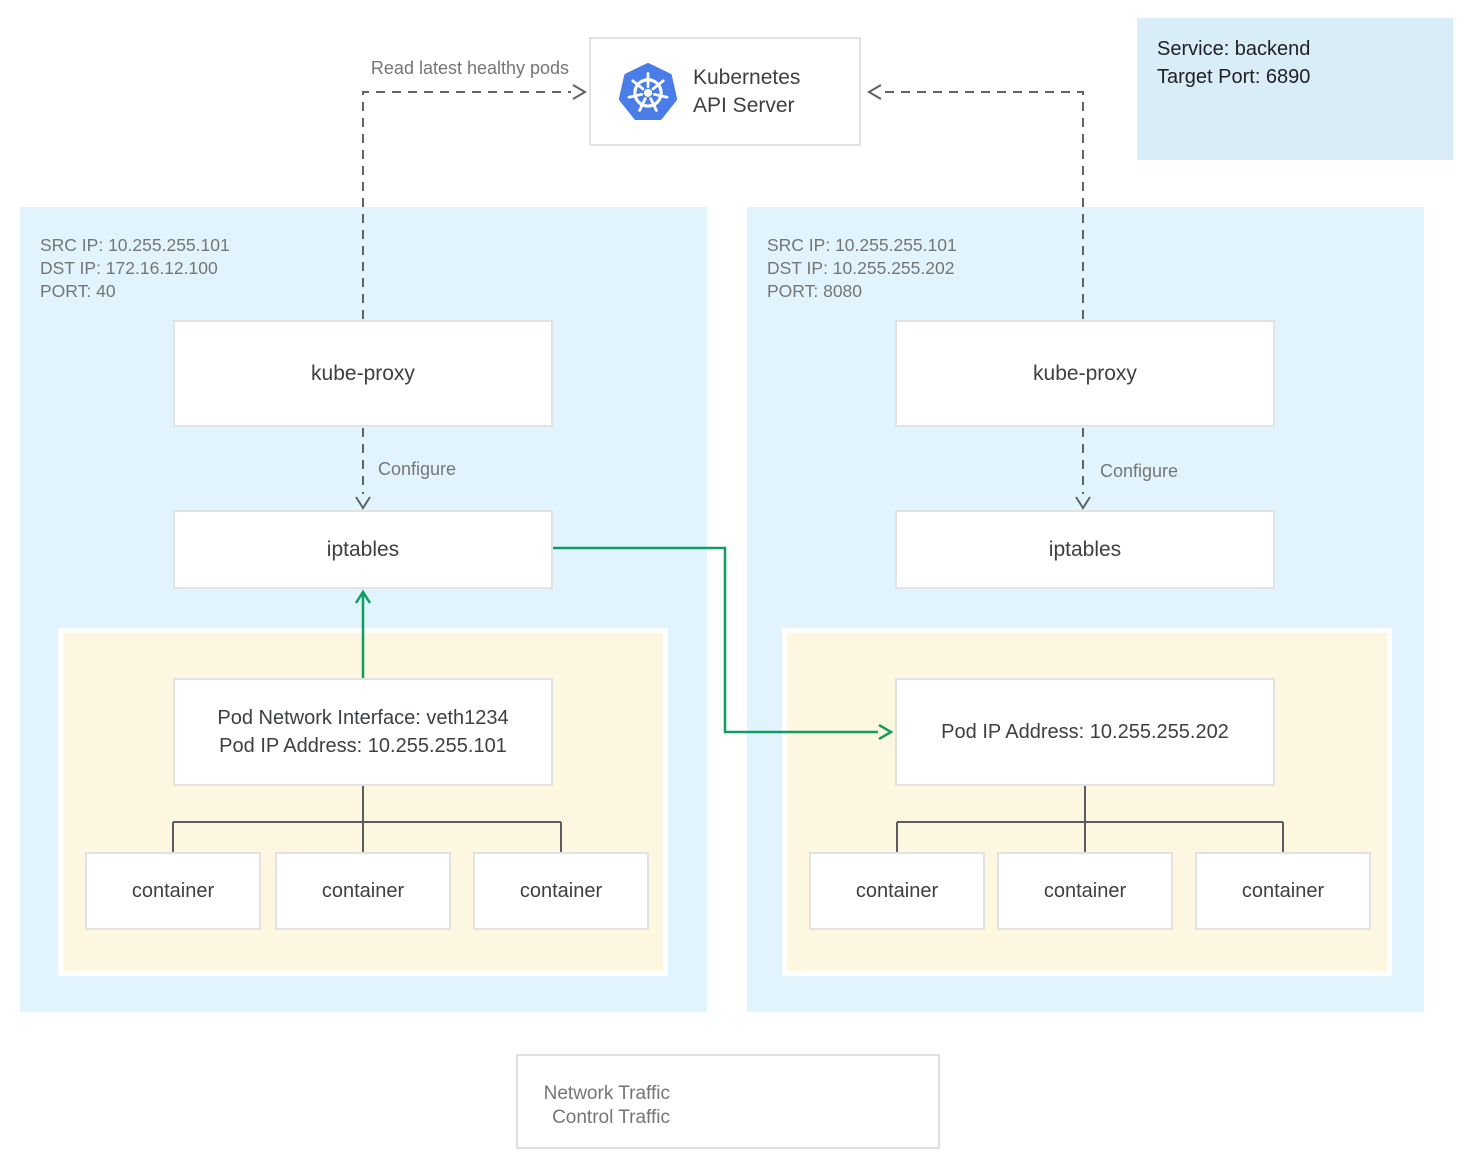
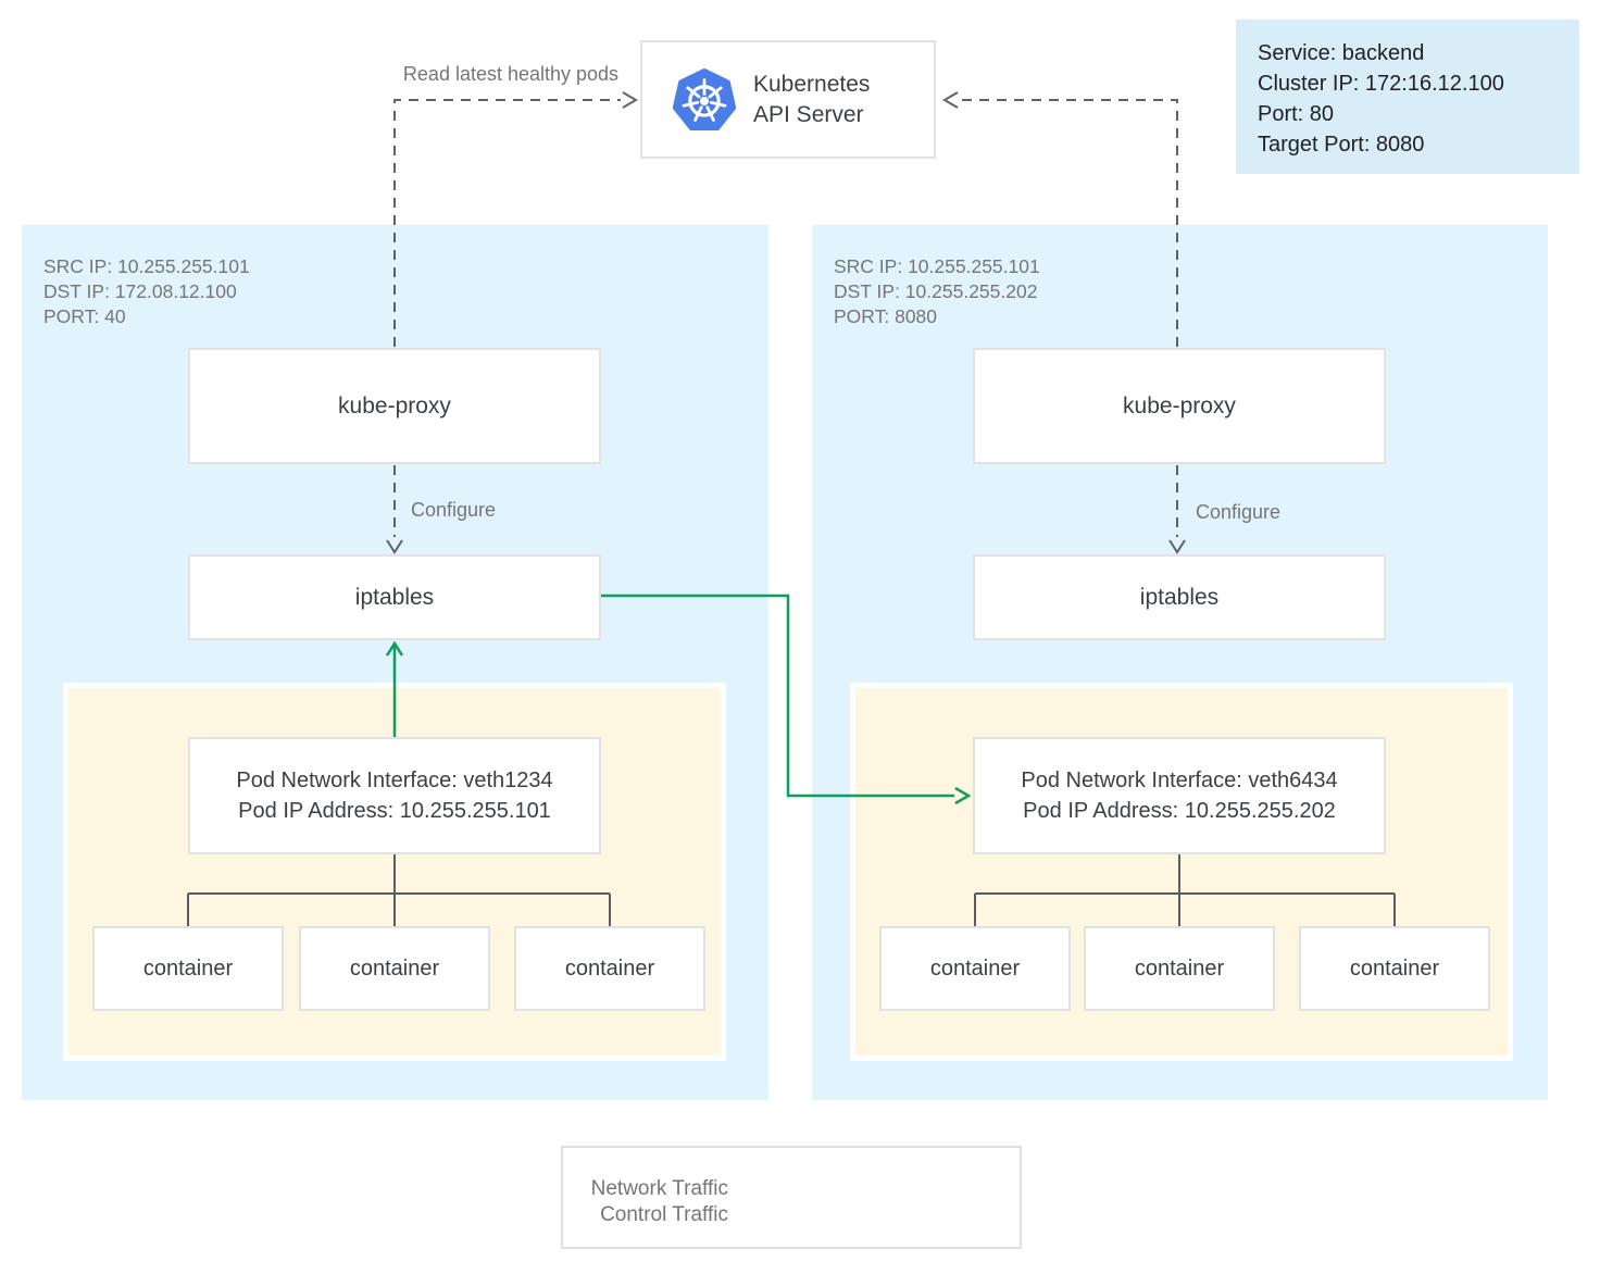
  Kubernetes
  API Server
  Service: backend
+ Cluster IP: 172:16.12.100
+ Port: 80
- Target Port: 6890
+ Target Port: 8080
  Read latest healthy pods
  Configure
  Configure
  SRC IP: 10.255.255.101
- DST IP: 172.16.12.100
+ DST IP: 172.08.12.100
  PORT: 40
  SRC IP: 10.255.255.101
  DST IP: 10.255.255.202
  PORT: 8080
  kube-proxy
  iptables
  Pod Network Interface: veth1234
  Pod IP Address: 10.255.255.101
  container
  container
  container
  kube-proxy
  iptables
+ Pod Network Interface: veth6434
  Pod IP Address: 10.255.255.202
  container
  container
  container
  Network Traffic
  Control Traffic
